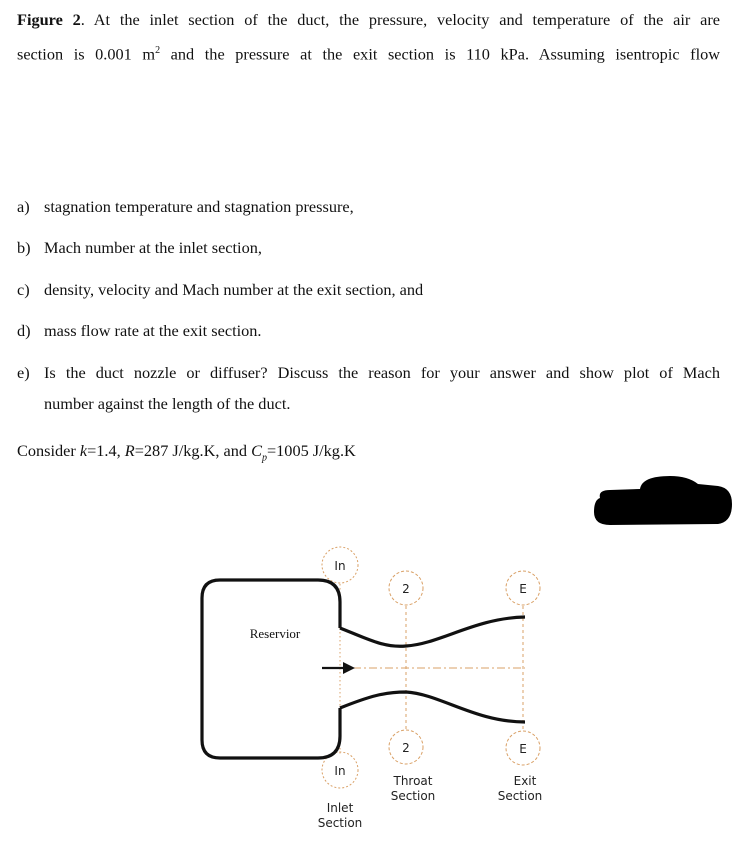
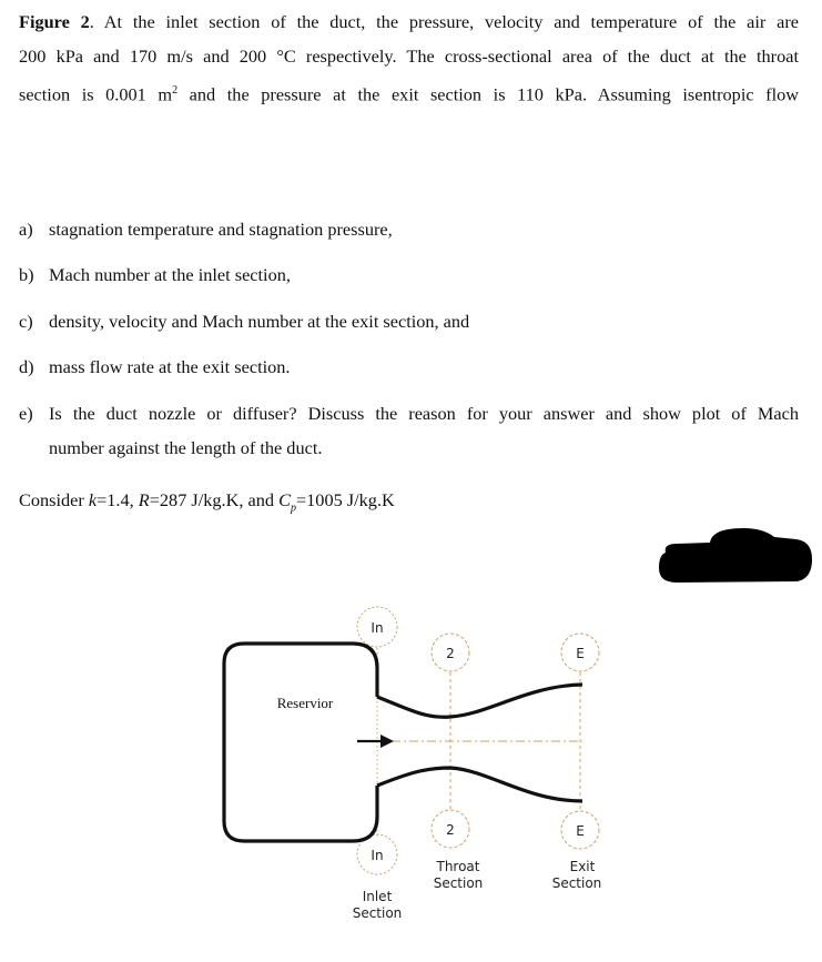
  Figure 2. At the inlet section of the duct, the pressure, velocity and temperature of the air are
+ 200 kPa and 170 m/s and 200 °C respectively. The cross-sectional area of the duct at the throat
  section is 0.001 m2 and the pressure at the exit section is 110 kPa. Assuming isentropic flow
  a) stagnation temperature and stagnation pressure,
  b) Mach number at the inlet section,
  c) density, velocity and Mach number at the exit section, and
  d) mass flow rate at the exit section.
  e) Is the duct nozzle or diffuser? Discuss the reason for your answer and show plot of Mach
  number against the length of the duct.
  Consider k=1.4, R=287 J/kg.K, and Cp=1005 J/kg.K
  Reservior
  In
  In
  2
  2
  E
  E
  Inlet
  Section
  Throat
  Section
  Exit
  Section
